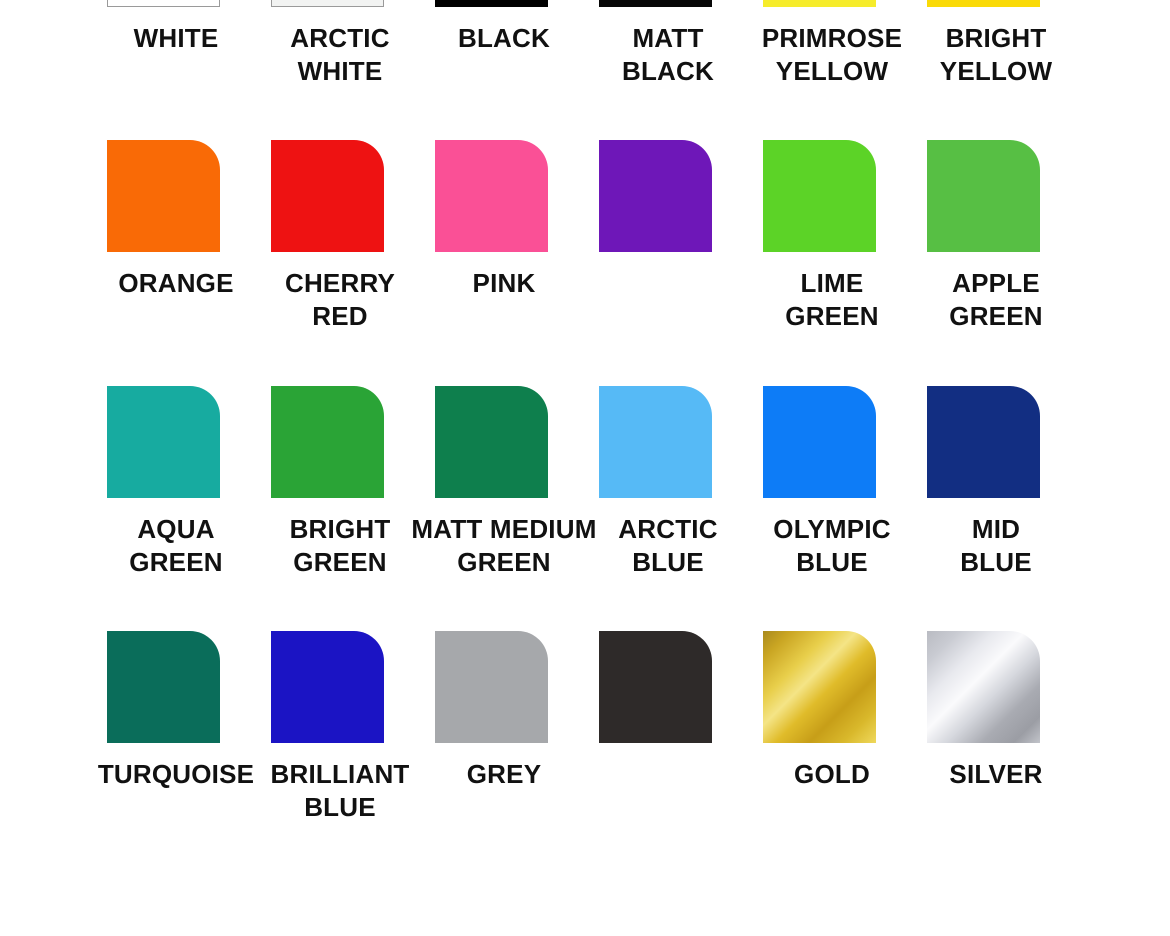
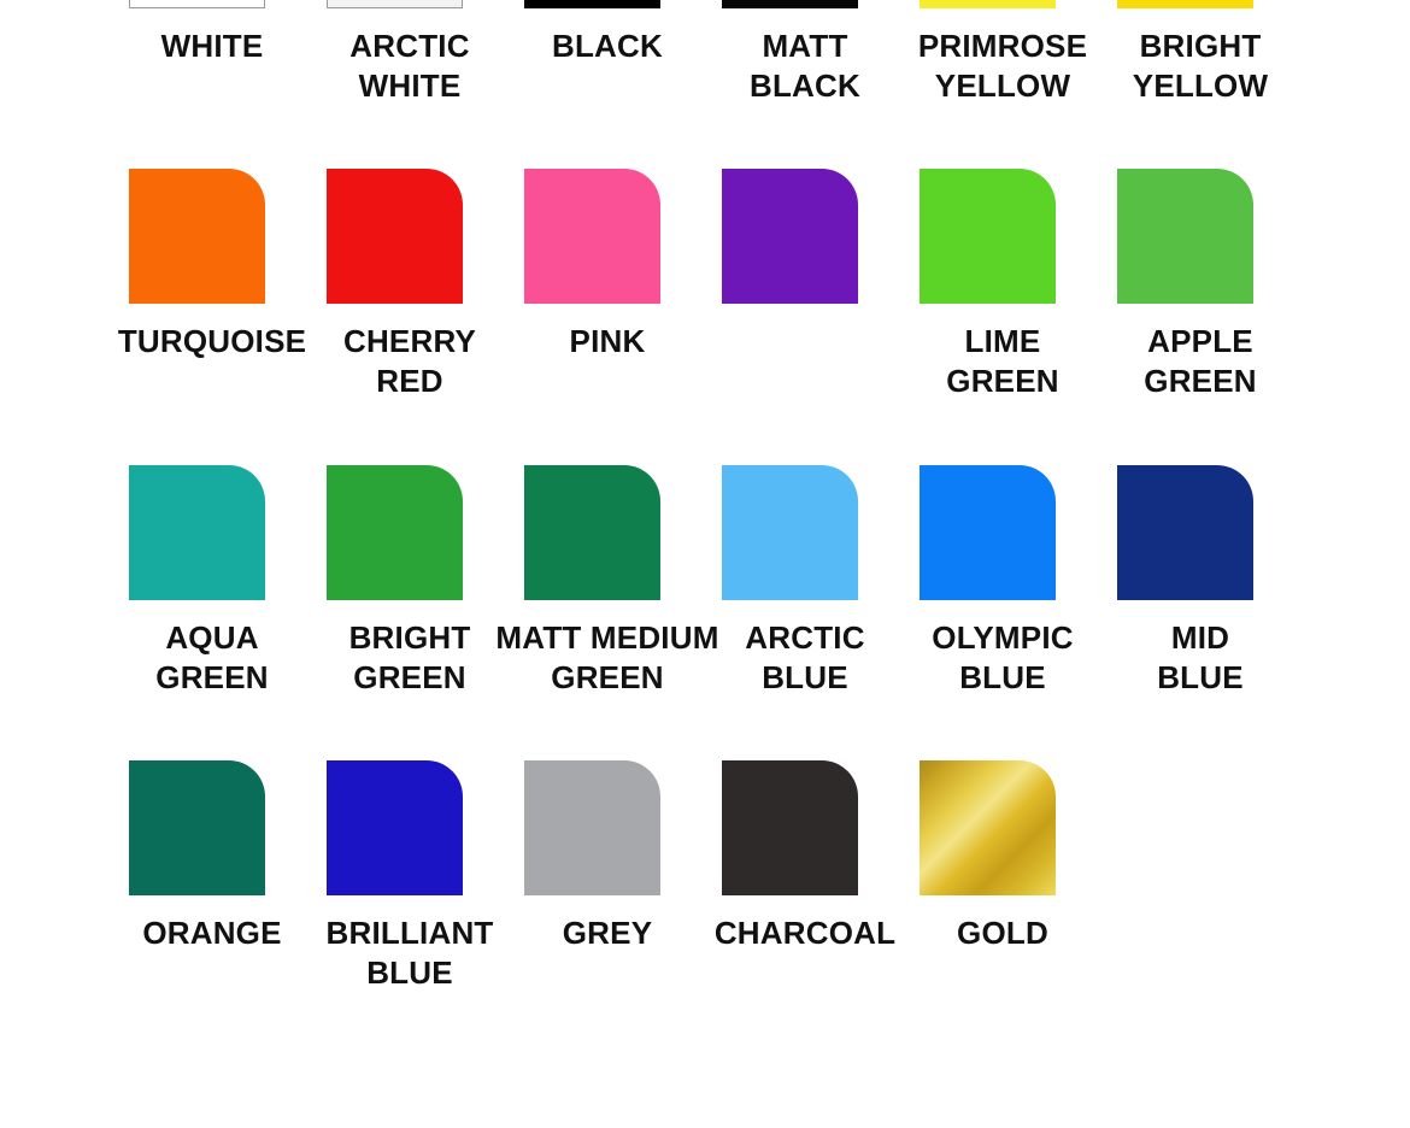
  WHITE
  ARCTIC
  WHITE
  BLACK
  MATT
  BLACK
  PRIMROSE
  YELLOW
  BRIGHT
  YELLOW
- ORANGE
+ TURQUOISE
  CHERRY
  RED
  PINK
  LIME
  GREEN
  APPLE
  GREEN
  AQUA
  GREEN
  BRIGHT
  GREEN
  MATT MEDIUM
  GREEN
  ARCTIC
  BLUE
  OLYMPIC
  BLUE
  MID
  BLUE
- TURQUOISE
+ ORANGE
  BRILLIANT
  BLUE
  GREY
+ CHARCOAL
  GOLD
- SILVER
